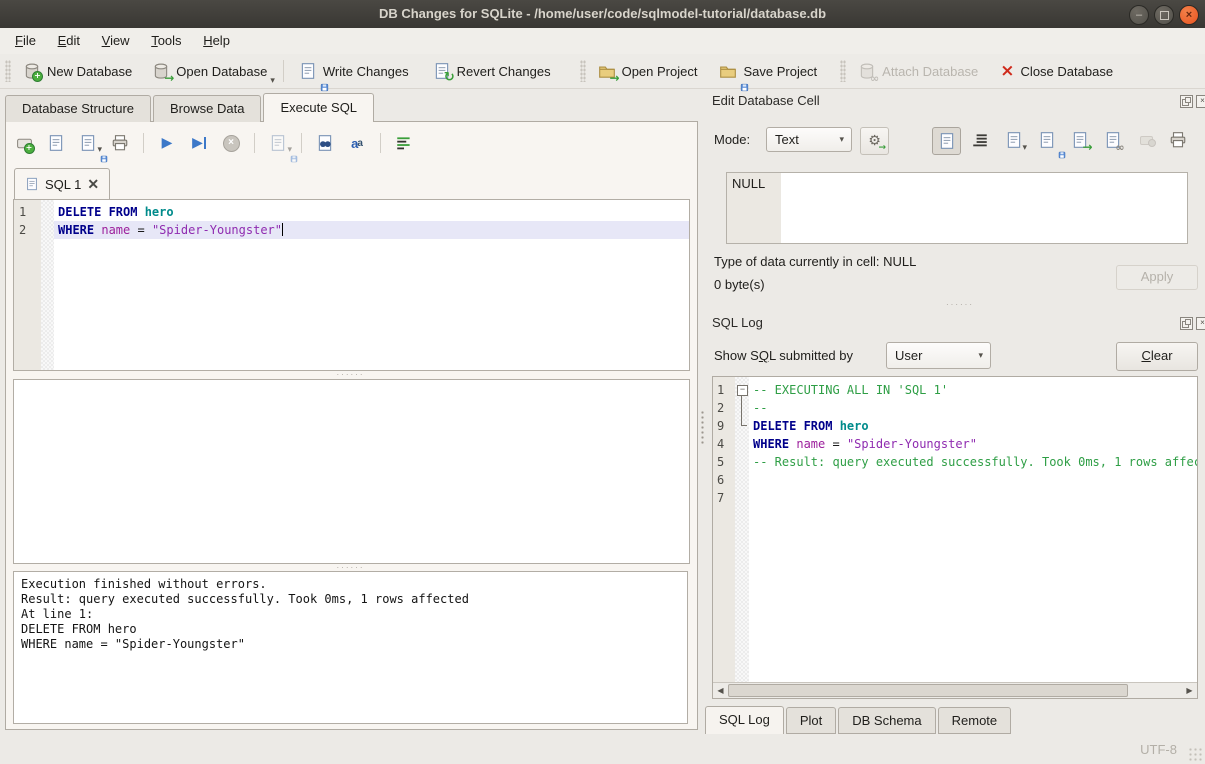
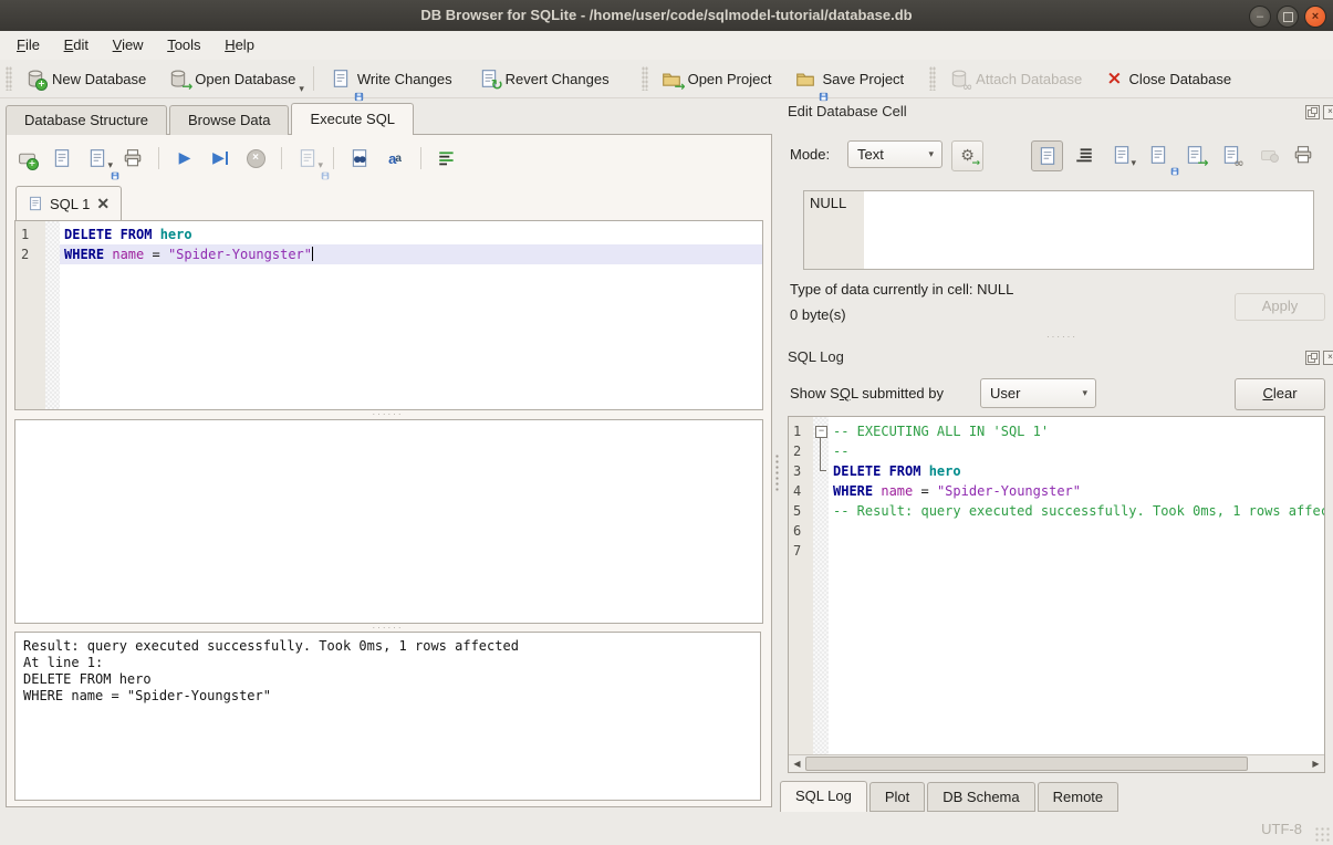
- DB Changes for SQLite - /home/user/code/sqlmodel-tutorial/database.db
+ DB Browser for SQLite - /home/user/code/sqlmodel-tutorial/database.db
  –
  ×
  File Edit View Tools Help
  +
  New Database
  →
  Open Database
  ▾
  Write Changes
  ↻
  Revert Changes
  →
  Open Project
  Save Project
  ∞
  Attach Database
  ×
  Close Database
  Database Structure
  Browse Data
  Execute SQL
  +
  ▾
  ▶
  ▶
  ×
  ▾
  a
  a
  SQL 1
  ✕
  1
  2
  DELETE FROM hero
  WHERE name = "Spider-Youngster"
  ······
  ······
- Execution finished without errors.
  Result: query executed successfully. Took 0ms, 1 rows affected
  At line 1:
  DELETE FROM hero
  WHERE name = "Spider-Youngster"
  Edit Database Cell
  ×
  Mode:
  Text
  ▾
  ⚙
  →
  ▾
  →
  ∞
  NULL
  Type of data currently in cell: NULL
  0 byte(s)
  Apply
  ······
  SQL Log
  ×
  Show SQL submitted by
  User
  ▾
  Clear
  1
  2
- 9
+ 3
  4
  5
  6
  7
  −
  -- EXECUTING ALL IN 'SQL 1'
  --
  DELETE FROM hero
  WHERE name = "Spider-Youngster"
  -- Result: query executed successfully. Took 0ms, 1 rows affe
  ◀
  ▶
  SQL Log
  Plot
  DB Schema
  Remote
  UTF-8
